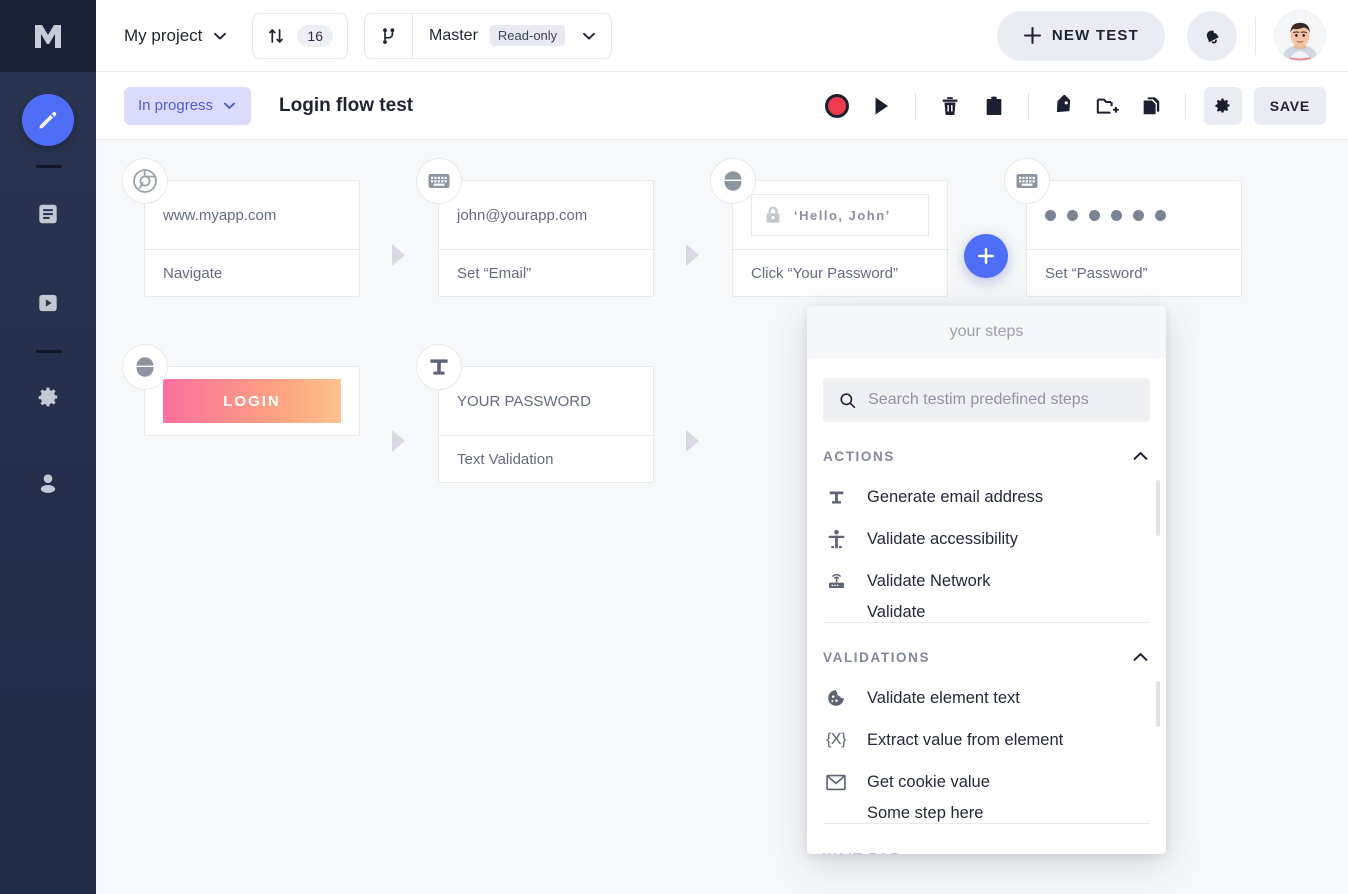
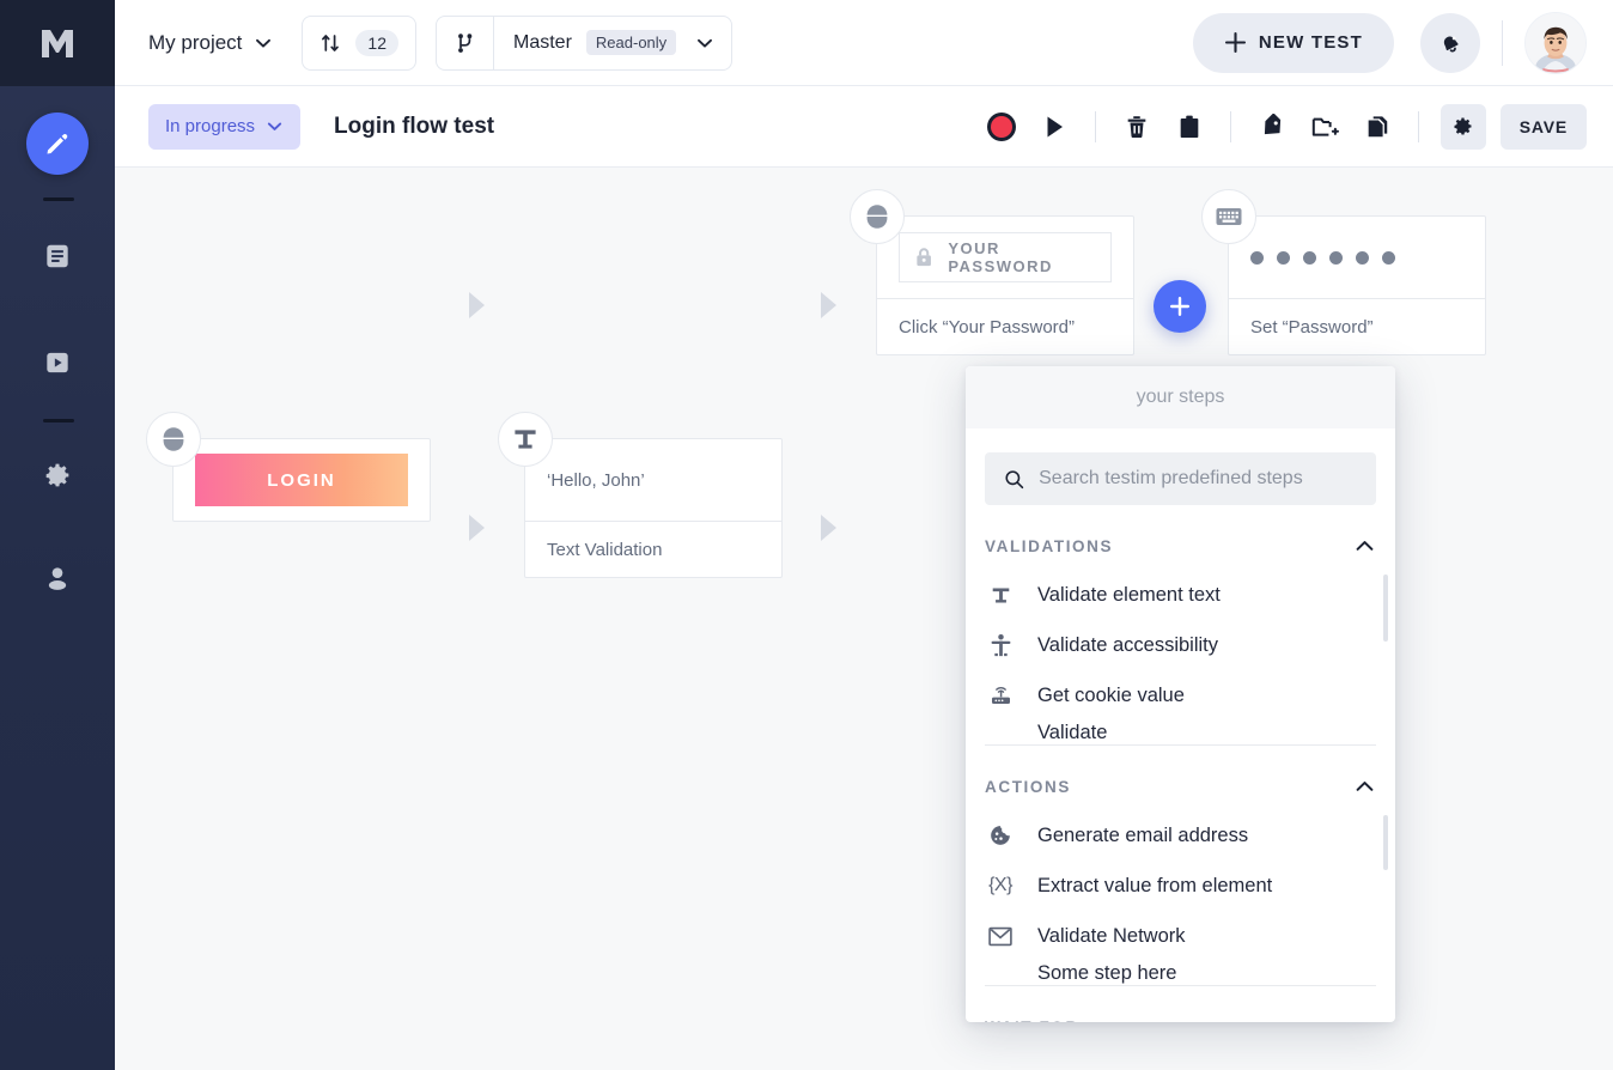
  My project
- 16
+ 12
  Master
  Read-only
  NEW TEST
  In progress
  Login flow test
  SAVE
- www.myapp.com
- Navigate
- john@yourapp.com
- Set “Email”
- ‘Hello, John’
+ YOUR PASSWORD
  Click “Your Password”
  Set “Password”
  LOGIN
- YOUR PASSWORD
+ ‘Hello, John’
  Text Validation
  your steps
  Search testim predefined steps
- ACTIONS
+ VALIDATIONS
- Generate email address
+ Validate element text
  Validate accessibility
- Validate Network
+ Get cookie value
  Validate
- VALIDATIONS
+ ACTIONS
- Validate element text
+ Generate email address
  {X}
  Extract value from element
- Get cookie value
+ Validate Network
  Some step here
